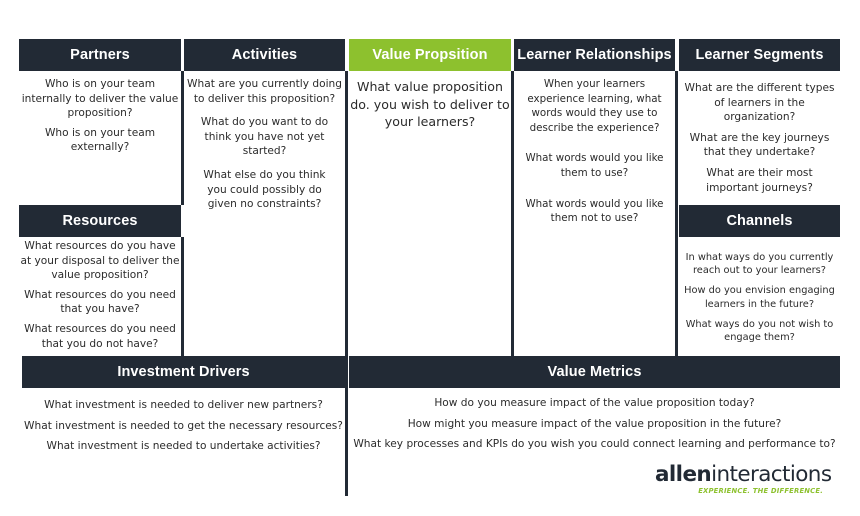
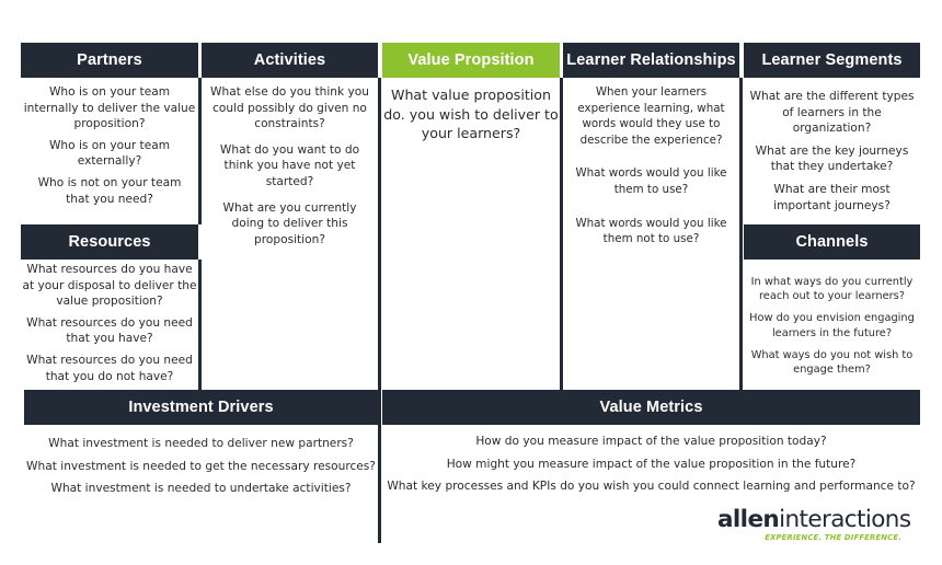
  Partners
  Who is on your team internally to deliver the value proposition?
  Who is on your team externally?
+ Who is not on your team that you need?
  Resources
  What resources do you have at your disposal to deliver the value proposition?
  What resources do you need that you have?
  What resources do you need that you do not have?
  Activities
- What are you currently doing to deliver this proposition?
+ What else do you think you could possibly do given no constraints?
  What do you want to do think you have not yet started?
- What else do you think you could possibly do given no constraints?
+ What are you currently doing to deliver this proposition?
  Value Propsition
  What value proposition do. you wish to deliver to your learners?
  Learner Relationships
  When your learners experience learning, what words would they use to describe the experience?
  What words would you like them to use?
  What words would you like them not to use?
  Learner Segments
  What are the different types of learners in the organization?
  What are the key journeys that they undertake?
  What are their most important journeys?
  Channels
  In what ways do you currently reach out to your learners?
  How do you envision engaging learners in the future?
  What ways do you not wish to engage them?
  Investment Drivers
  What investment is needed to deliver new partners?
  What investment is needed to get the necessary resources?
  What investment is needed to undertake activities?
  Value Metrics
  How do you measure impact of the value proposition today?
  How might you measure impact of the value proposition in the future?
  What key processes and KPIs do you wish you could connect learning and performance to?
  alleninteractions
  EXPERIENCE. THE DIFFERENCE.
